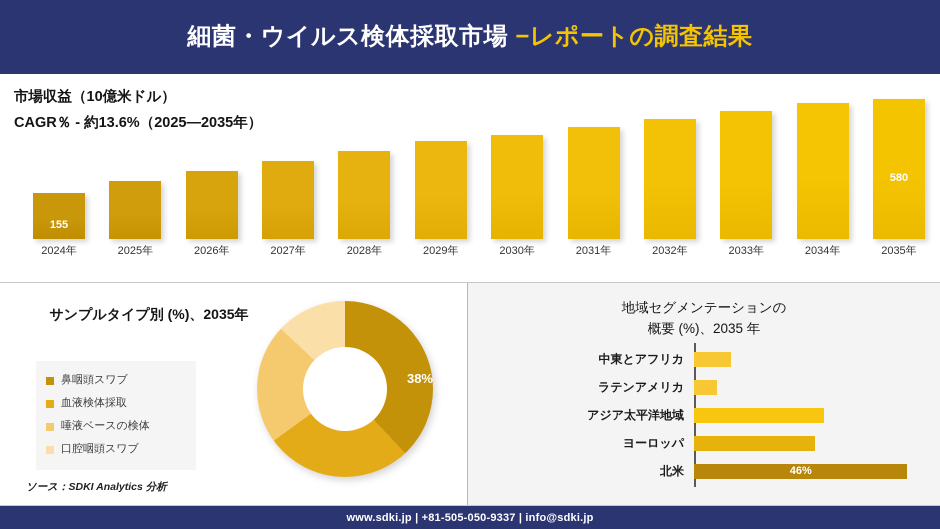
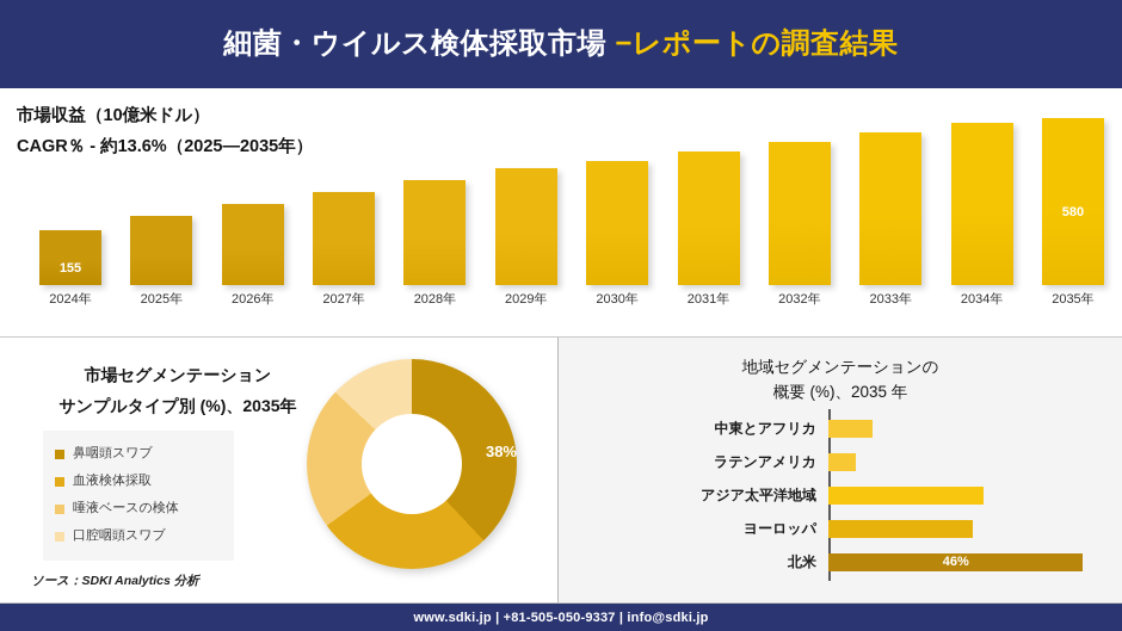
  細菌・ウイルス検体採取市場 −レポートの調査結果
  市場収益（10億米ドル）
  CAGR％ - 約13.6%（2025―2035年）
  155
  580
  2024年
  2025年
  2026年
  2027年
  2028年
  2029年
  2030年
  2031年
  2032年
  2033年
  2034年
  2035年
+ 市場セグメンテーション
  サンプルタイプ別 (%)、2035年
  鼻咽頭スワブ
  血液検体採取
  唾液ベースの検体
  口腔咽頭スワブ
  ソース：SDKI Analytics 分析
  38%
  地域セグメンテーションの
  概要 (%)、2035 年
  中東とアフリカ
  ラテンアメリカ
  アジア太平洋地域
  ヨーロッパ
  北米
  46%
  www.sdki.jp | +81-505-050-9337 | info@sdki.jp
